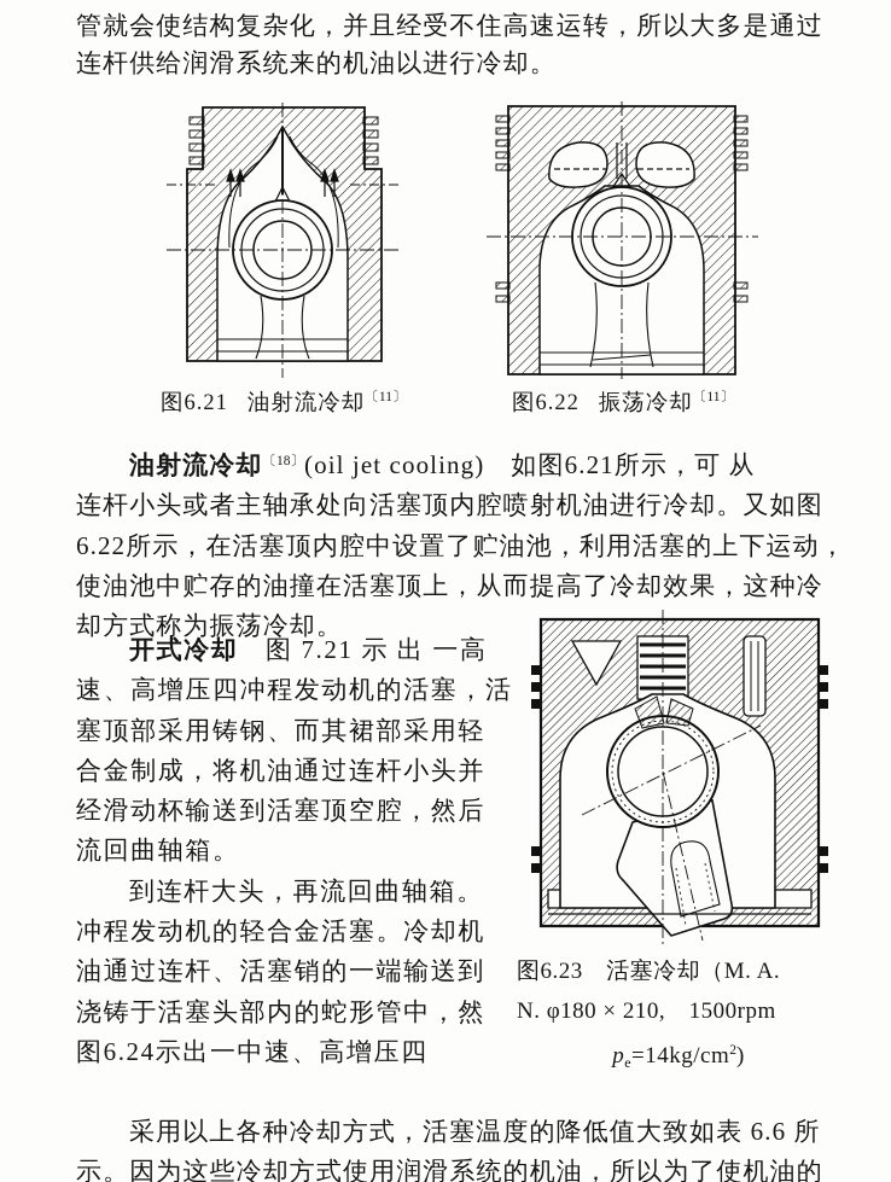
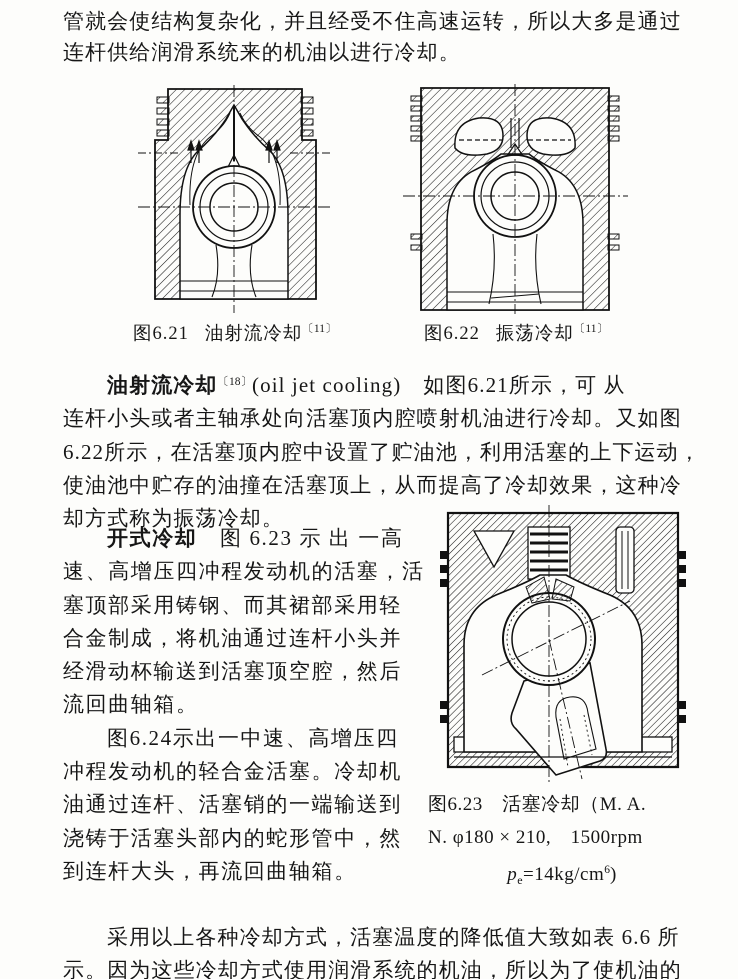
  管就会使结构复杂化，并且经受不住高速运转，所以大多是通过
  连杆供给润滑系统来的机油以进行冷却。
  图6.21 油射流冷却〔11〕
  图6.22 振荡冷却〔11〕
  油射流冷却〔18〕(oil jet cooling) 如图6.21所示，可 从
  连杆小头或者主轴承处向活塞顶内腔喷射机油进行冷却。又如图
  6.22所示，在活塞顶内腔中设置了贮油池，利用活塞的上下运动，
  使油池中贮存的油撞在活塞顶上，从而提高了冷却效果，这种冷
  却方式称为振荡冷却。
- 开式冷却 图 7.21 示 出 一高
+ 开式冷却 图 6.23 示 出 一高
  速、高增压四冲程发动机的活塞，活
  塞顶部采用铸钢、而其裙部采用轻
  合金制成，将机油通过连杆小头并
  经滑动杯输送到活塞顶空腔，然后
  流回曲轴箱。
- 到连杆大头，再流回曲轴箱。
+ 图6.24示出一中速、高增压四
  冲程发动机的轻合金活塞。冷却机
  油通过连杆、活塞销的一端输送到
  浇铸于活塞头部内的蛇形管中，然
- 图6.24示出一中速、高增压四
+ 到连杆大头，再流回曲轴箱。
  图6.23 活塞冷却（M. A.
  N. φ180 × 210, 1500rpm
- pe=14kg/cm2)
+ pe=14kg/cm6)
  采用以上各种冷却方式，活塞温度的降低值大致如表 6.6 所
  示。因为这些冷却方式使用润滑系统的机油，所以为了使机油的
